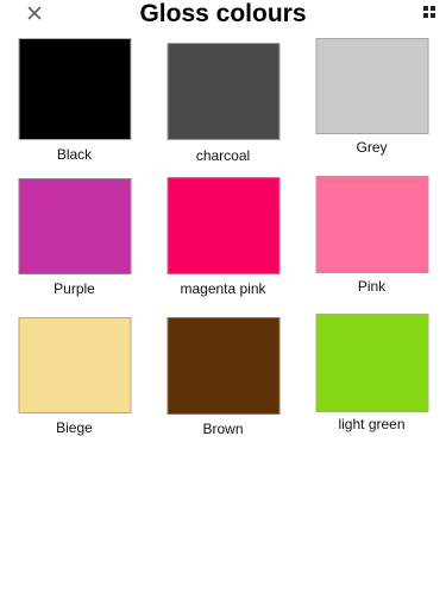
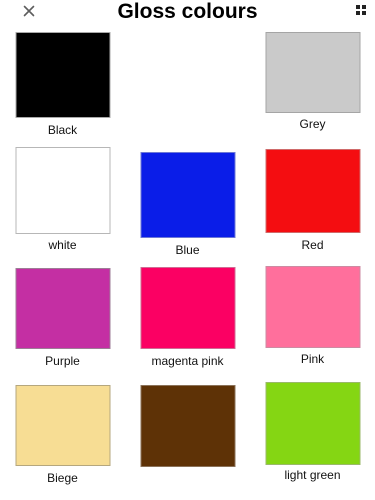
  Gloss colours
  Black
- charcoal
  Grey
+ white
+ Blue
+ Red
  Purple
  magenta pink
  Pink
  Biege
- Brown
  light green
